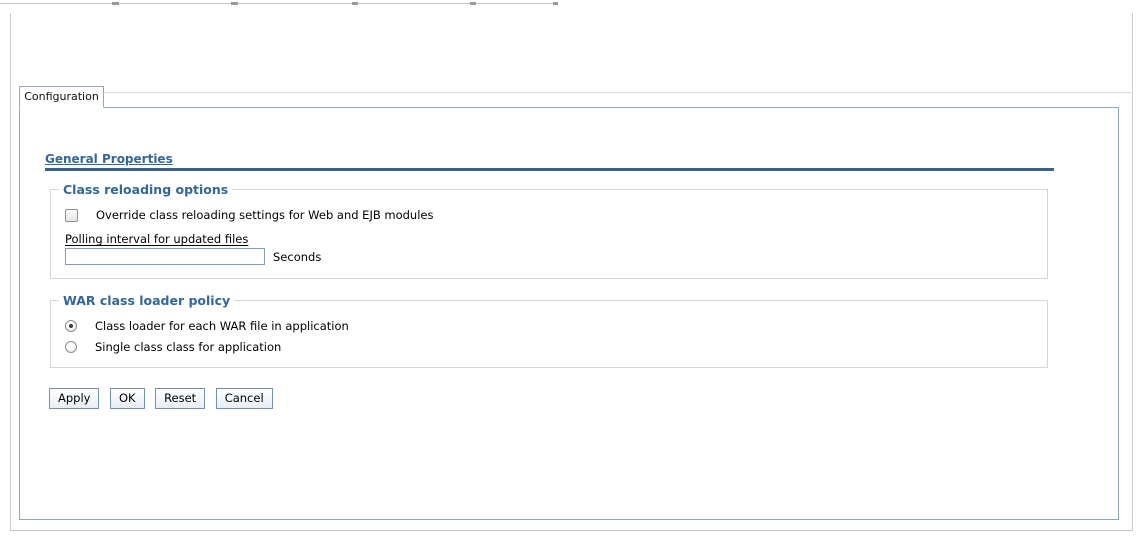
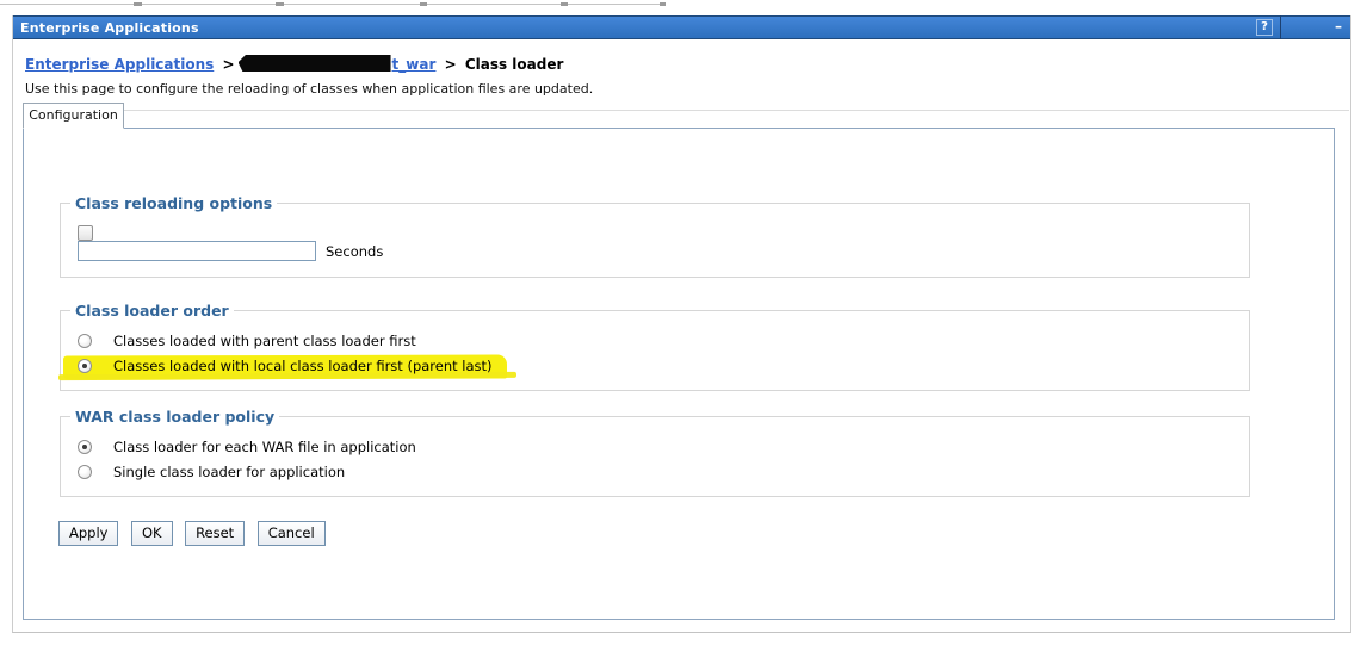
+ Enterprise Applications
+ ?
+ –
+ Enterprise Applications > t_war > Class loader
+ Use this page to configure the reloading of classes when application files are updated.
  Configuration
- General Properties
  Class reloading options
- Override class reloading settings for Web and EJB modules
- Polling interval for updated files
  Seconds
+ Class loader order
+ Classes loaded with parent class loader first
+ Classes loaded with local class loader first (parent last)
  WAR class loader policy
  Class loader for each WAR file in application
- Single class class for application
+ Single class loader for application
  Apply OK Reset Cancel
